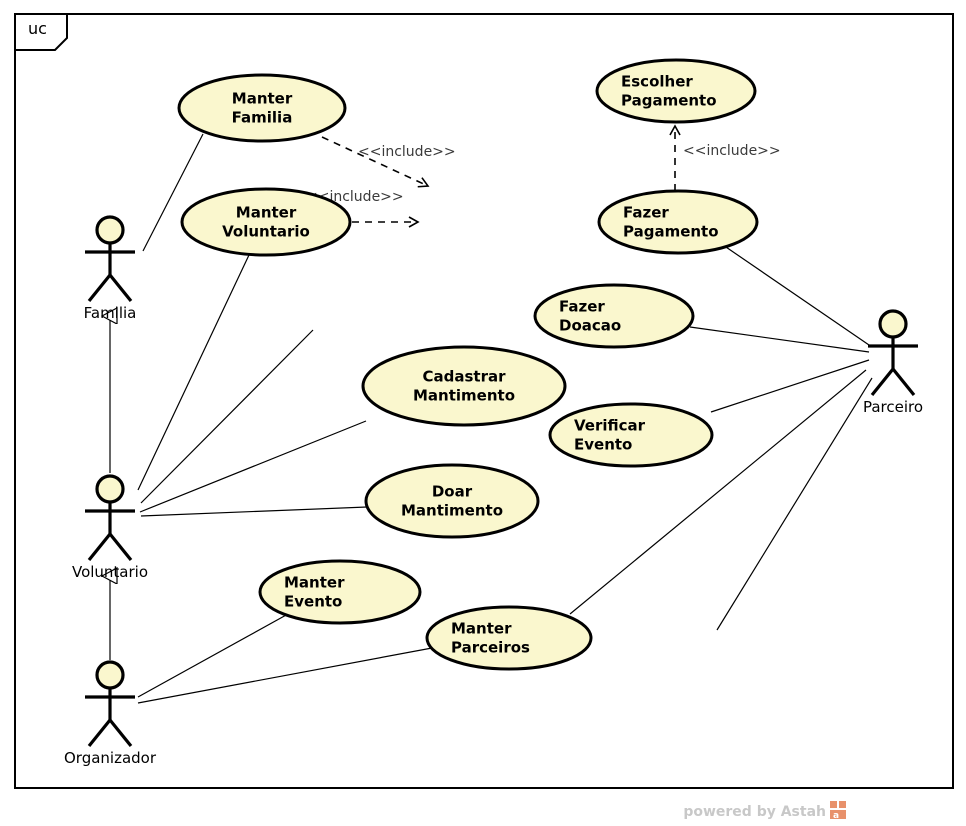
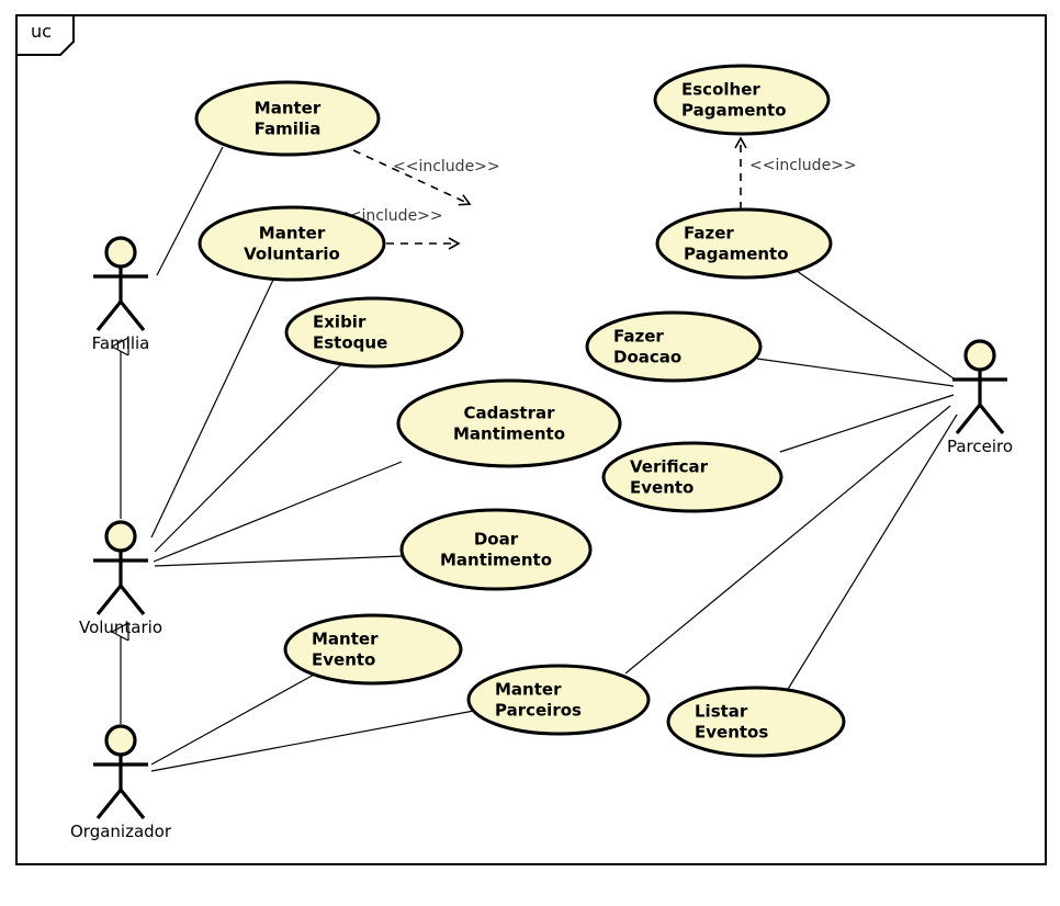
  uc
  <<include>>
  include>>
  <<include>>
  Manter
  Familia
  Escolher
  Pagamento
  Manter
  Voluntario
  Fazer
  Pagamento
+ Exibir
+ Estoque
  Fazer
  Doacao
  Cadastrar
  Mantimento
  Verificar
  Evento
  Doar
  Mantimento
  Manter
  Evento
  Manter
  Parceiros
+ Listar
+ Eventos
  Familia
  Voluntario
  Organizador
  Parceiro
- powered by Astah
- a
